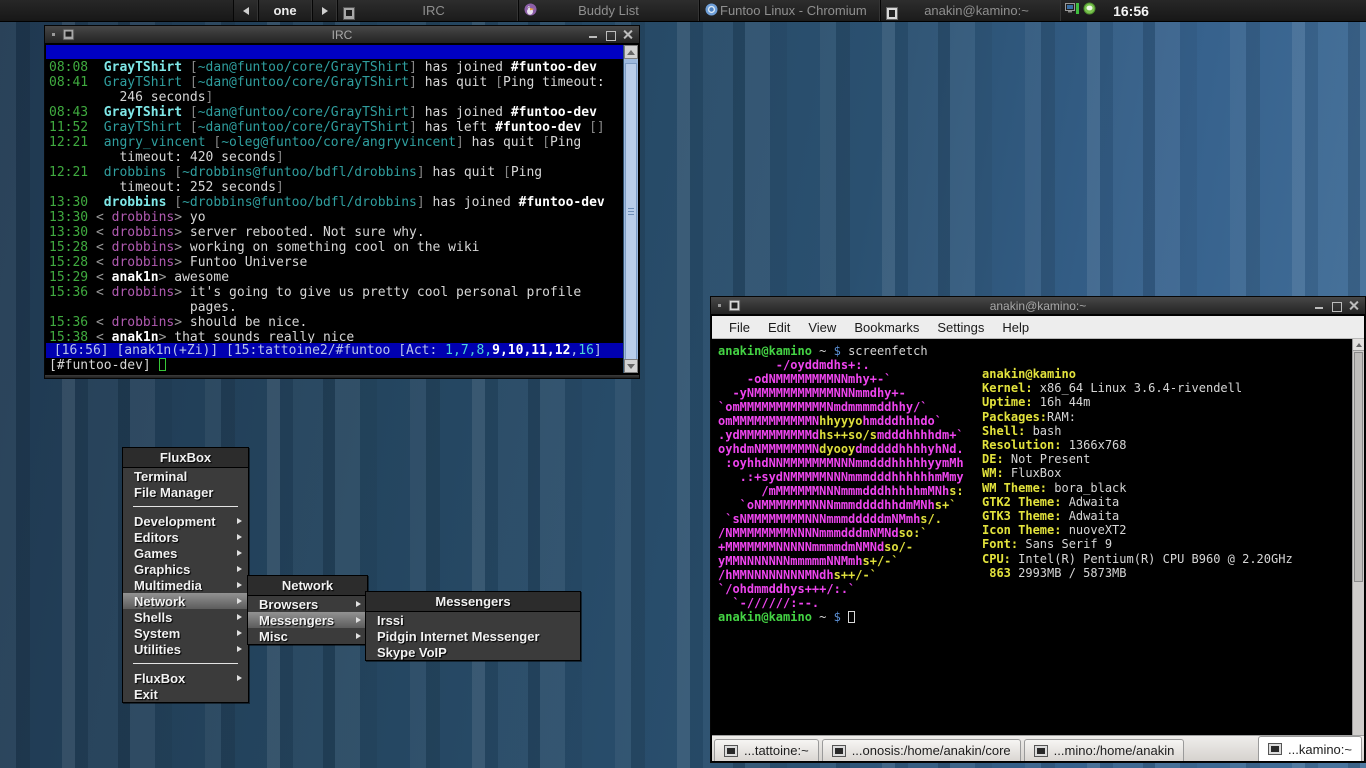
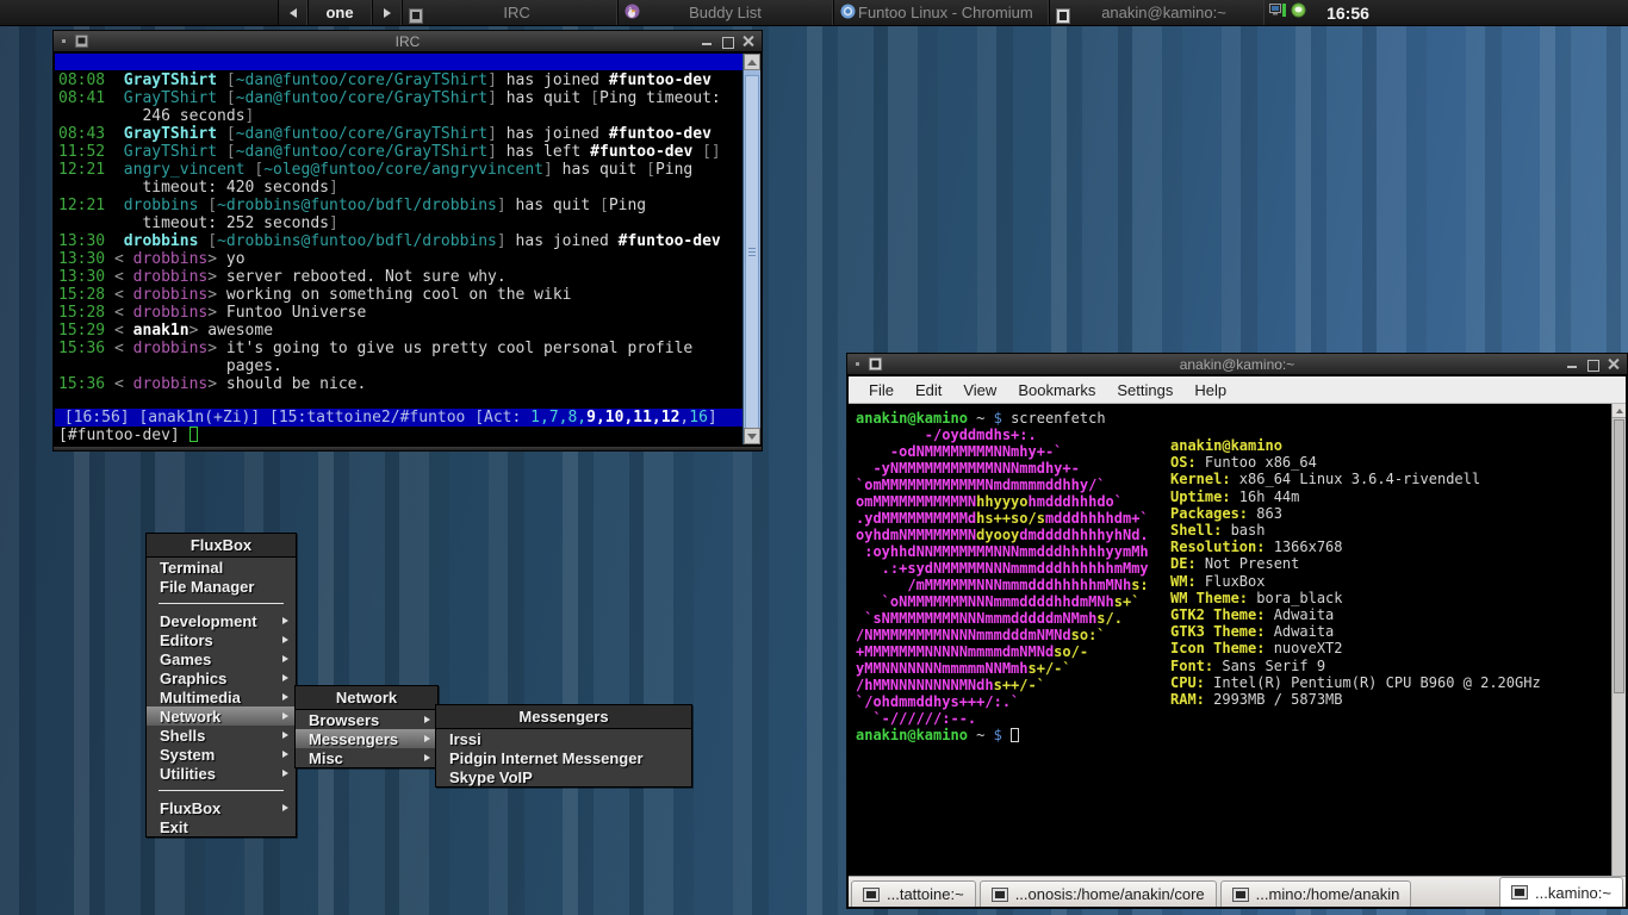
  one
  IRC
  Buddy List
  Funtoo Linux - Chromium
  anakin@kamino:~
  16:56
  IRC
  08:08 GrayTShirt [~dan@funtoo/core/GrayTShirt] has joined #funtoo-dev
  08:41 GrayTShirt [~dan@funtoo/core/GrayTShirt] has quit [Ping timeout:
  246 seconds]
  08:43 GrayTShirt [~dan@funtoo/core/GrayTShirt] has joined #funtoo-dev
  11:52 GrayTShirt [~dan@funtoo/core/GrayTShirt] has left #funtoo-dev []
  12:21 angry_vincent [~oleg@funtoo/core/angryvincent] has quit [Ping
  timeout: 420 seconds]
  12:21 drobbins [~drobbins@funtoo/bdfl/drobbins] has quit [Ping
  timeout: 252 seconds]
  13:30 drobbins [~drobbins@funtoo/bdfl/drobbins] has joined #funtoo-dev
  13:30 < drobbins> yo
  13:30 < drobbins> server rebooted. Not sure why.
  15:28 < drobbins> working on something cool on the wiki
  15:28 < drobbins> Funtoo Universe
  15:29 < anak1n> awesome
  15:36 < drobbins> it's going to give us pretty cool personal profile
  pages.
  15:36 < drobbins> should be nice.
- 15:38 < anak1n> that sounds really nice
  [16:56] [anak1n(+Zi)] [15:tattoine2/#funtoo [Act: 1,7,8,9,10,11,12,16]
  [#funtoo-dev]
  FluxBox
  Terminal
  File Manager
  Development
  Editors
  Games
  Graphics
  Multimedia
  Network
  Shells
  System
  Utilities
  FluxBox
  Exit
  Network
  Browsers
  Messengers
  Misc
  Messengers
  Irssi
  Pidgin Internet Messenger
  Skype VoIP
  anakin@kamino:~
  File
  Edit
  View
  Bookmarks
  Settings
  Help
  anakin@kamino ~ $ screenfetch
  -/oyddmdhs+:.
  -odNMMMMMMMMNNmhy+-`
  -yNMMMMMMMMMMMNNNmmdhy+-
  `omMMMMMMMMMMMMNmdmmmmddhhy/`
  omMMMMMMMMMMMNhhyyyohmdddhhhdo`
  .ydMMMMMMMMMMdhs++so/smdddhhhhdm+`
  oyhdmNMMMMMMMNdyooydmddddhhhhyhNd.
  :oyhhdNNMMMMMMMNNNmmdddhhhhhyymMh
  .:+sydNMMMMMNNNmmmdddhhhhhhmMmy
  /mMMMMMMNNNmmmdddhhhhhmMNhs:
  `oNMMMMMMMNNNmmmddddhhdmMNhs+`
  `sNMMMMMMMMNNNmmmdddddmNMmhs/.
  /NMMMMMMMMNNNNmmmdddmNMNdso:`
  +MMMMMMMNNNNNmmmmdmNMNdso/-
  yMMNNNNNNNmmmmmNNMmhs+/-`
  /hMMNNNNNNNNMNdhs++/-`
  `/ohdmmddhys+++/:.`
  `-//////:--.
  anakin@kamino ~ $
  anakin@kamino
+ OS: Funtoo x86_64
  Kernel: x86_64 Linux 3.6.4-rivendell
  Uptime: 16h 44m
- Packages:RAM:
+ Packages: 863
  Shell: bash
  Resolution: 1366x768
  DE: Not Present
  WM: FluxBox
  WM Theme: bora_black
  GTK2 Theme: Adwaita
  GTK3 Theme: Adwaita
  Icon Theme: nuoveXT2
  Font: Sans Serif 9
  CPU: Intel(R) Pentium(R) CPU B960 @ 2.20GHz
- 863 2993MB / 5873MB
+ RAM: 2993MB / 5873MB
  ...tattoine:~
  ...onosis:/home/anakin/core
  ...mino:/home/anakin
  ...kamino:~
